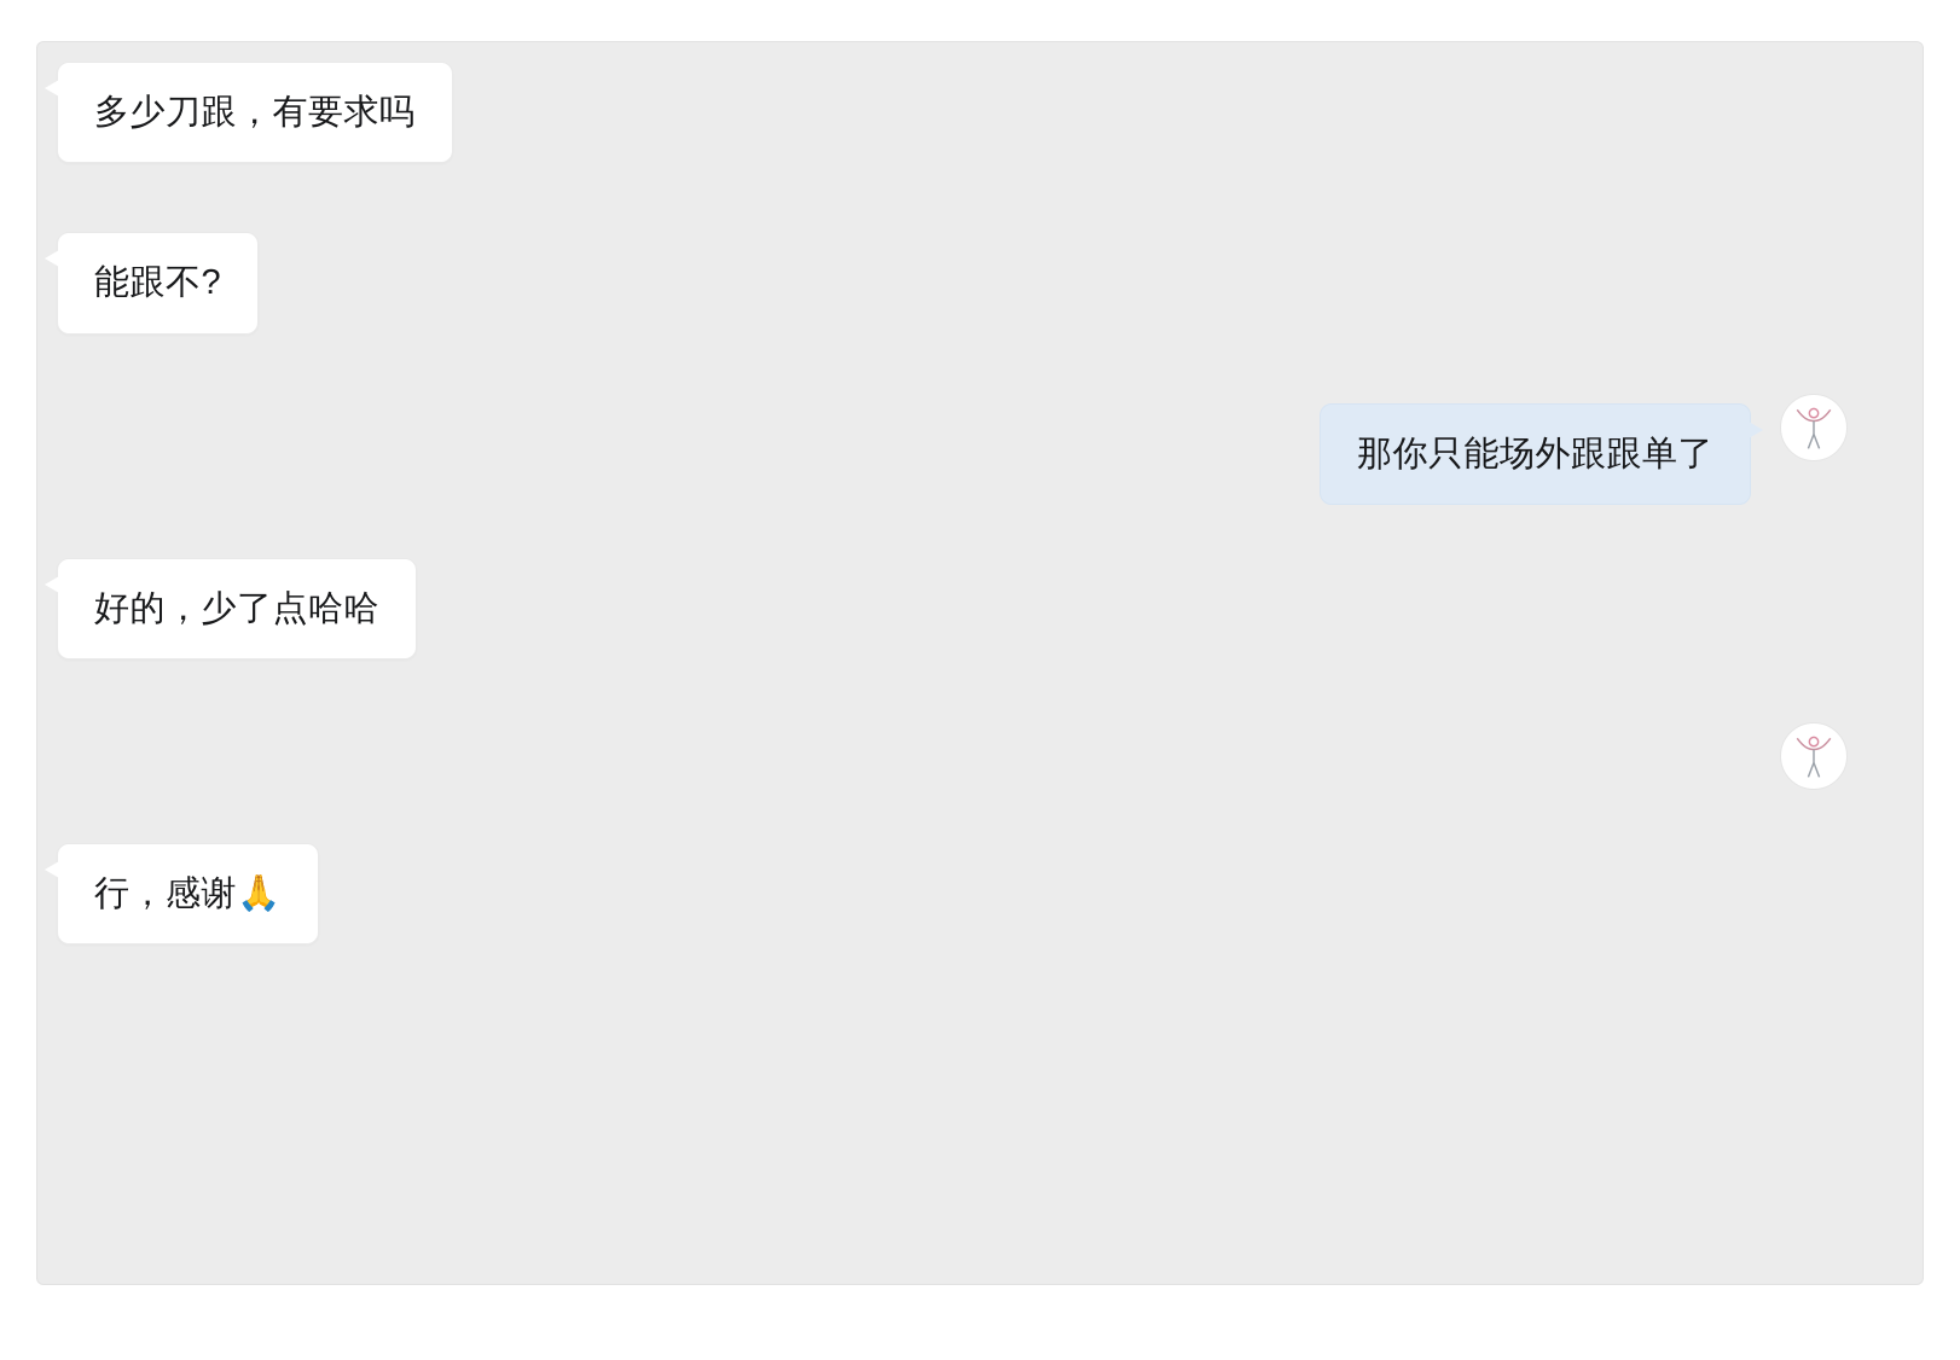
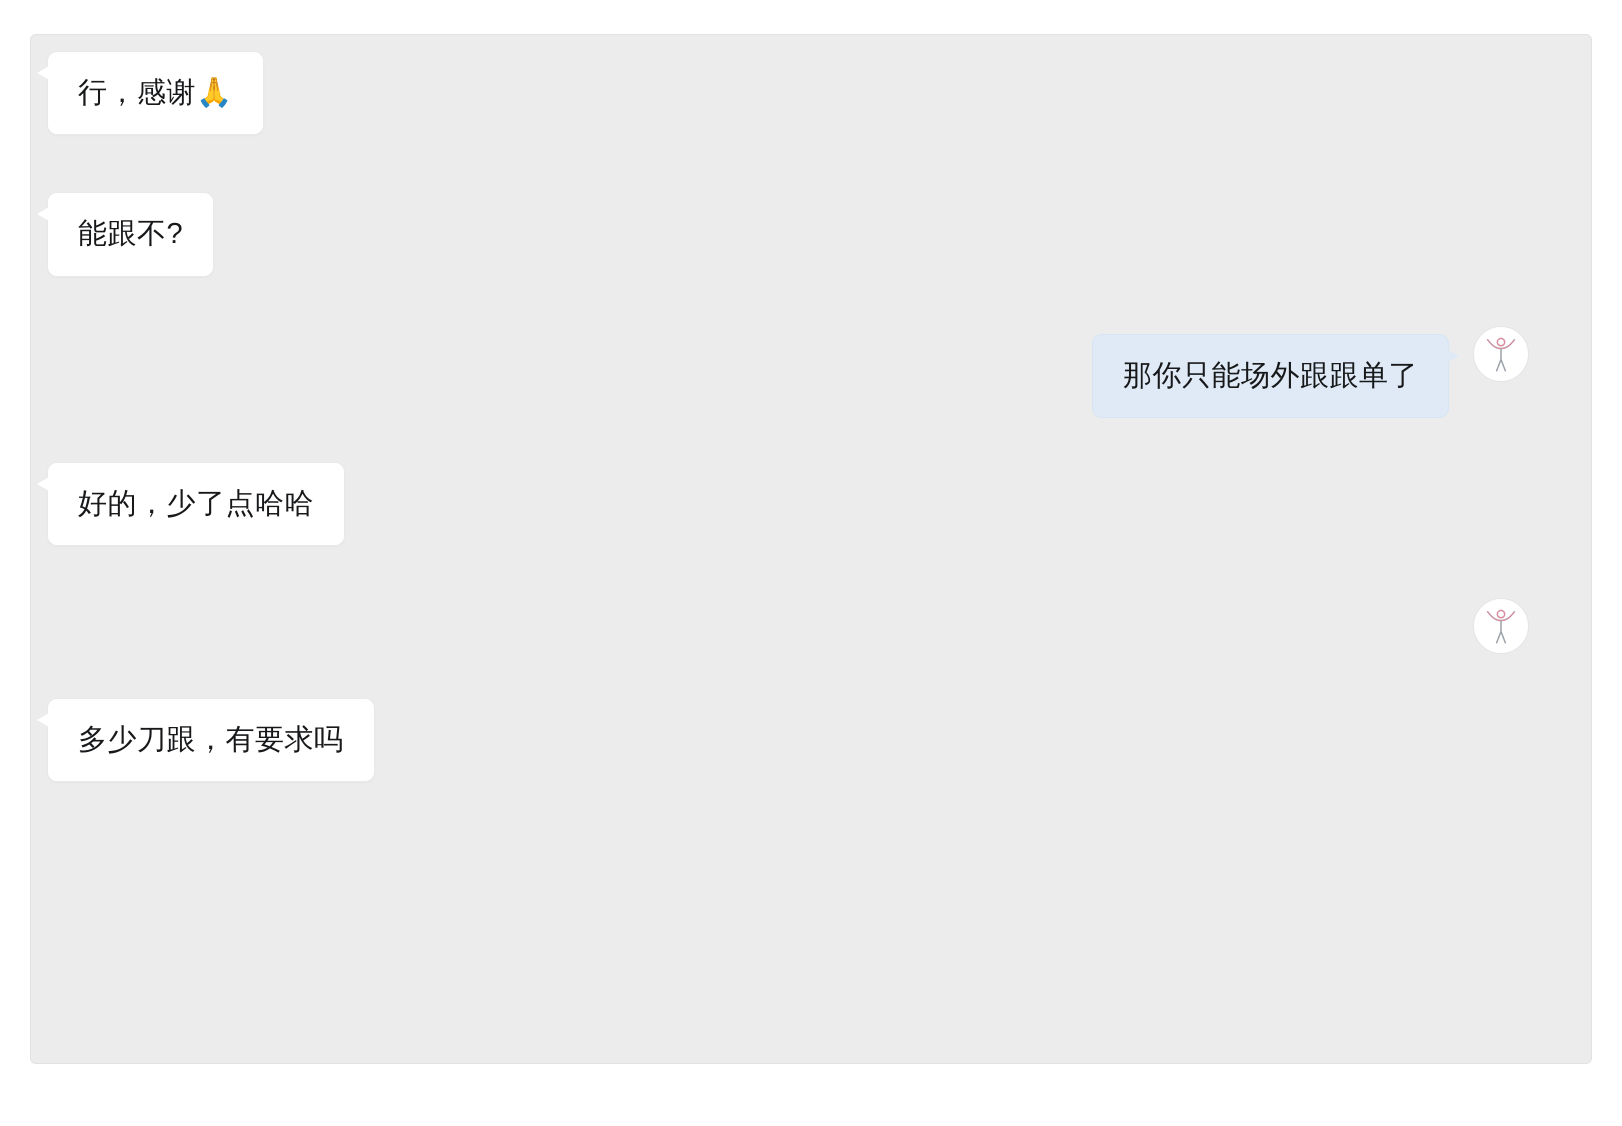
- 多少刀跟，有要求吗
+ 行，感谢🙏
  能跟不?
  那你只能场外跟跟单了
  好的，少了点哈哈
- 行，感谢🙏
+ 多少刀跟，有要求吗
